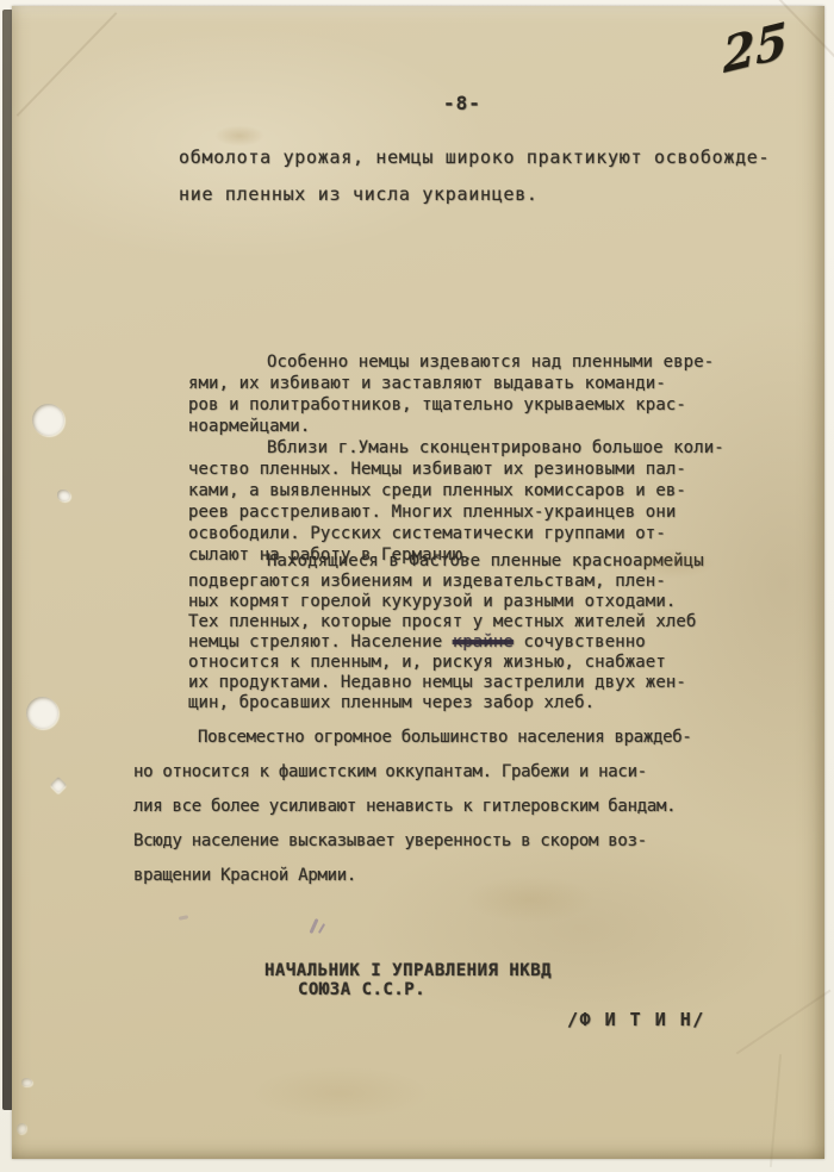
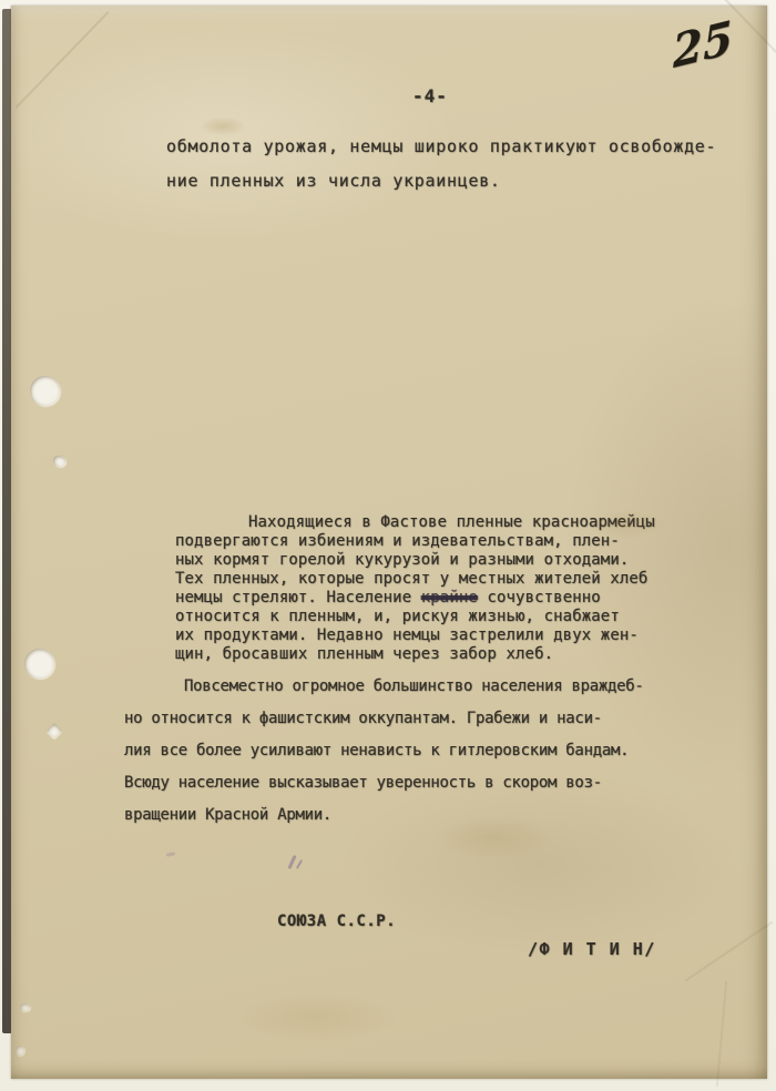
- -8-
+ -4-
  обмолота урожая, немцы широко практикуют освобожде-
  ние пленных из числа украинцев.
- Особенно немцы издеваются над пленными евре-
- ями, их избивают и заставляют выдавать команди-
- ров и политработников, тщательно укрываемых крас-
- ноармейцами.
- Вблизи г.Умань сконцентрировано большое коли-
- чество пленных. Немцы избивают их резиновыми пал-
- ками, а выявленных среди пленных комиссаров и ев-
- реев расстреливают. Многих пленных-украинцев они
- освободили. Русских систематически группами от-
- сылают на работу в Германию.
  Находящиеся в Фастове пленные красно
  подвергаются избиениям и издевательствам, плен-
  ных кормят горелой кукурузой и разными отходами.
  Тех пленных, которые просят у местных жителей хлеб
  немцы стреляют. Население крайне сочувственно
  относится к пленным, и, рискуя жизнью, снабжает
  их продуктами. Недавно немцы застрелили двух жен-
  щин, бросавших пленным через забор хлеб.
  Повсеместно огромное большинство населения враждеб-
  но относится к фашистским оккупантам. Грабежи и наси-
  лия все более усиливают ненависть к гитлеровским бандам.
  Всюду население высказывает уверенность в скором воз-
  вращении Красной Армии.
- НАЧАЛЬНИК I УПРАВЛЕНИЯ НКВД
  СОЮЗА С.С.Р.
  /Ф И Т И Н/
